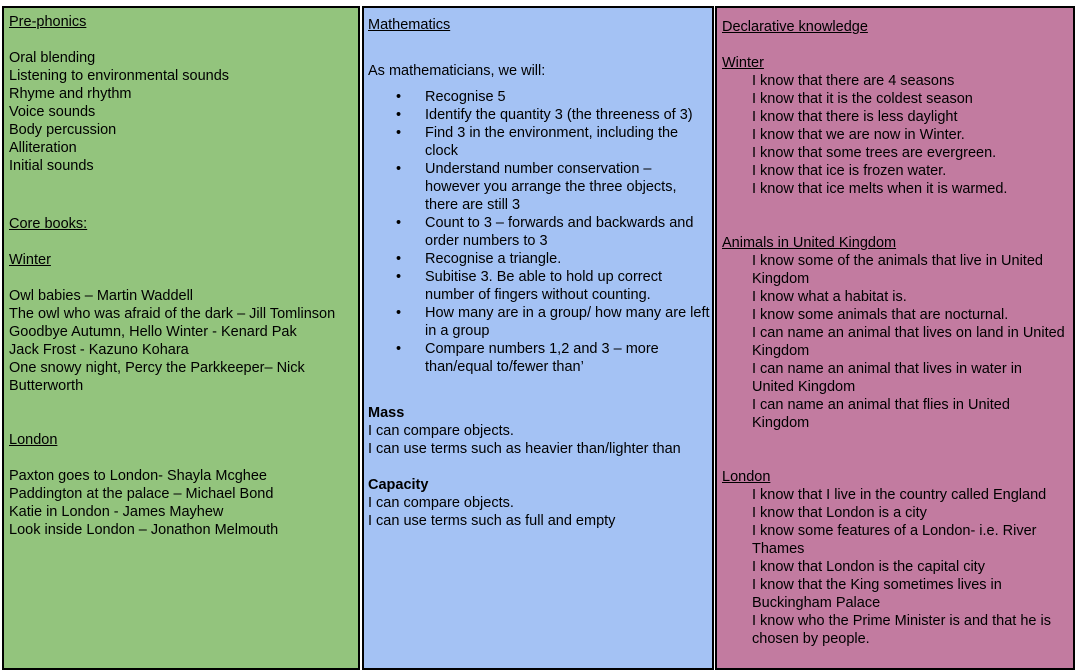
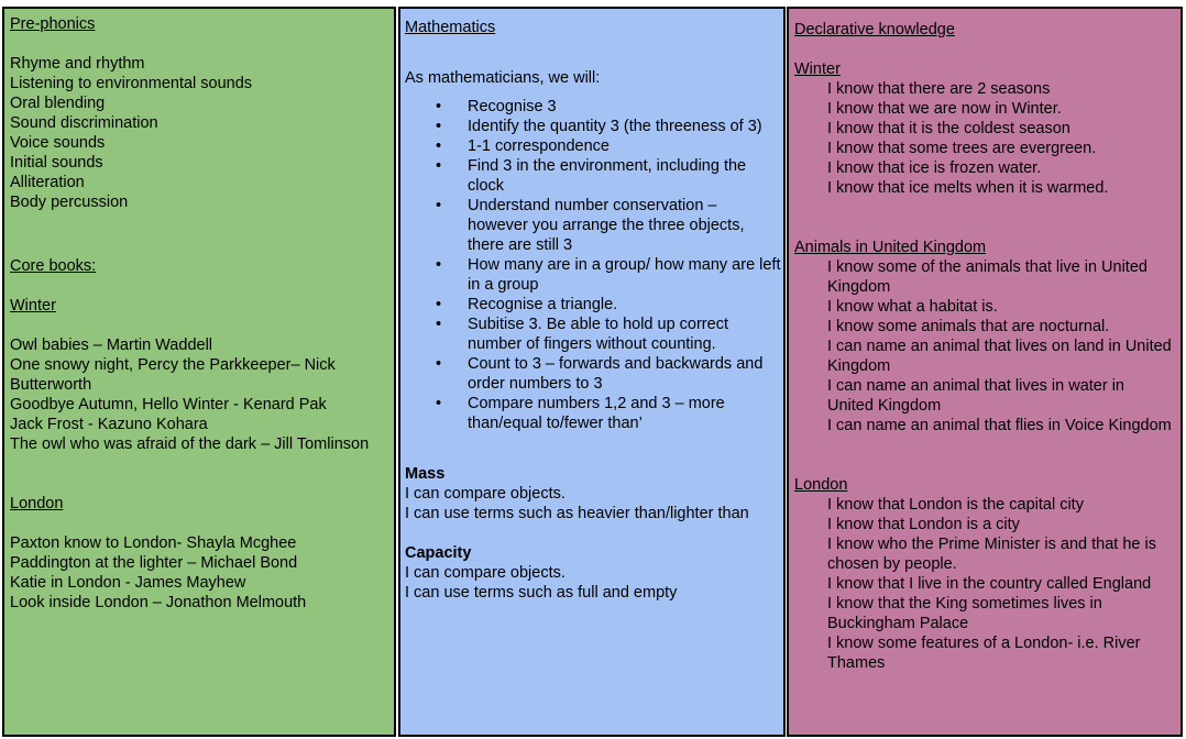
  Pre-phonics
- Oral blending
+ Rhyme and rhythm
  Listening to environmental sounds
- Rhyme and rhythm
+ Oral blending
+ Sound discrimination
  Voice sounds
- Body percussion
+ Initial sounds
  Alliteration
- Initial sounds
+ Body percussion
  Core books:
  Winter
  Owl babies – Martin Waddell
- The owl who was afraid of the dark – Jill Tomlinson
+ One snowy night, Percy the Parkkeeper– Nick Butterworth
  Goodbye Autumn, Hello Winter - Kenard Pak
  Jack Frost - Kazuno Kohara
- One snowy night, Percy the Parkkeeper– Nick Butterworth
+ The owl who was afraid of the dark – Jill Tomlinson
  London
- Paxton goes to London- Shayla Mcghee
+ Paxton know to London- Shayla Mcghee
- Paddington at the palace – Michael Bond
+ Paddington at the lighter – Michael Bond
  Katie in London - James Mayhew
  Look inside London – Jonathon Melmouth
  Mathematics
  As mathematicians, we will:
- Recognise 5
+ Recognise 3
  Identify the quantity 3 (the threeness of 3)
+ 1-1 correspondence
  Find 3 in the environment, including the clock
  Understand number conservation – however you arrange the three objects, there are still 3
- Count to 3 – forwards and backwards and order numbers to 3
+ How many are in a group/ how many are left in a group
  Recognise a triangle.
  Subitise 3. Be able to hold up correct number of fingers without counting.
- How many are in a group/ how many are left in a group
+ Count to 3 – forwards and backwards and order numbers to 3
  Compare numbers 1,2 and 3 – more than/equal to/fewer than’
  Mass
  I can compare objects.
  I can use terms such as heavier than/lighter than
  Capacity
  I can compare objects.
  I can use terms such as full and empty
  Declarative knowledge
  Winter
- I know that there are 4 seasons
+ I know that there are 2 seasons
- I know that it is the coldest season
+ I know that we are now in Winter.
- I know that there is less daylight
- I know that we are now in Winter.
+ I know that it is the coldest season
  I know that some trees are evergreen.
  I know that ice is frozen water.
  I know that ice melts when it is warmed.
  Animals in United Kingdom
  I know some of the animals that live in United Kingdom
  I know what a habitat is.
  I know some animals that are nocturnal.
  I can name an animal that lives on land in United Kingdom
  I can name an animal that lives in water in United Kingdom
- I can name an animal that flies in United Kingdom
+ I can name an animal that flies in Voice Kingdom
  London
- I know that I live in the country called England
+ I know that London is the capital city
  I know that London is a city
- I know some features of a London- i.e. River Thames
+ I know who the Prime Minister is and that he is chosen by people.
- I know that London is the capital city
+ I know that I live in the country called England
  I know that the King sometimes lives in Buckingham Palace
- I know who the Prime Minister is and that he is chosen by people.
+ I know some features of a London- i.e. River Thames
